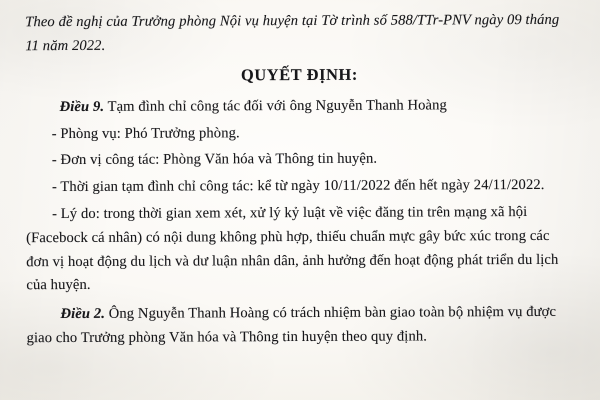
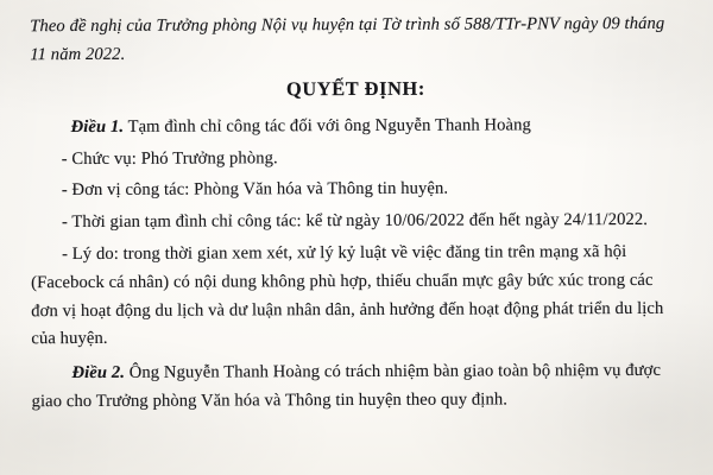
  Theo đề nghị của Trưởng phòng Nội vụ huyện tại Tờ trình số 588/TTr-PNV ngày 09 tháng 11 năm 2022.
  QUYẾT ĐỊNH:
- Điều 9. Tạm đình chỉ công tác đối với ông Nguyễn Thanh Hoàng
+ Điều 1. Tạm đình chỉ công tác đối với ông Nguyễn Thanh Hoàng
- - Phòng vụ: Phó Trưởng phòng.
+ - Chức vụ: Phó Trưởng phòng.
  - Đơn vị công tác: Phòng Văn hóa và Thông tin huyện.
- - Thời gian tạm đình chỉ công tác: kể từ ngày 10/11/2022 đến hết ngày 24/11/2022.
+ - Thời gian tạm đình chỉ công tác: kể từ ngày 10/06/2022 đến hết ngày 24/11/2022.
  - Lý do: trong thời gian xem xét, xử lý kỷ luật về việc đăng tin trên mạng xã hội (Facebock cá nhân) có nội dung không phù hợp, thiếu chuẩn mực gây bức xúc trong các đơn vị hoạt động du lịch và dư luận nhân dân, ảnh hưởng đến hoạt động phát triển du lịch của huyện.
  Điều 2. Ông Nguyễn Thanh Hoàng có trách nhiệm bàn giao toàn bộ nhiệm vụ được giao cho Trưởng phòng Văn hóa và Thông tin huyện theo quy định.
